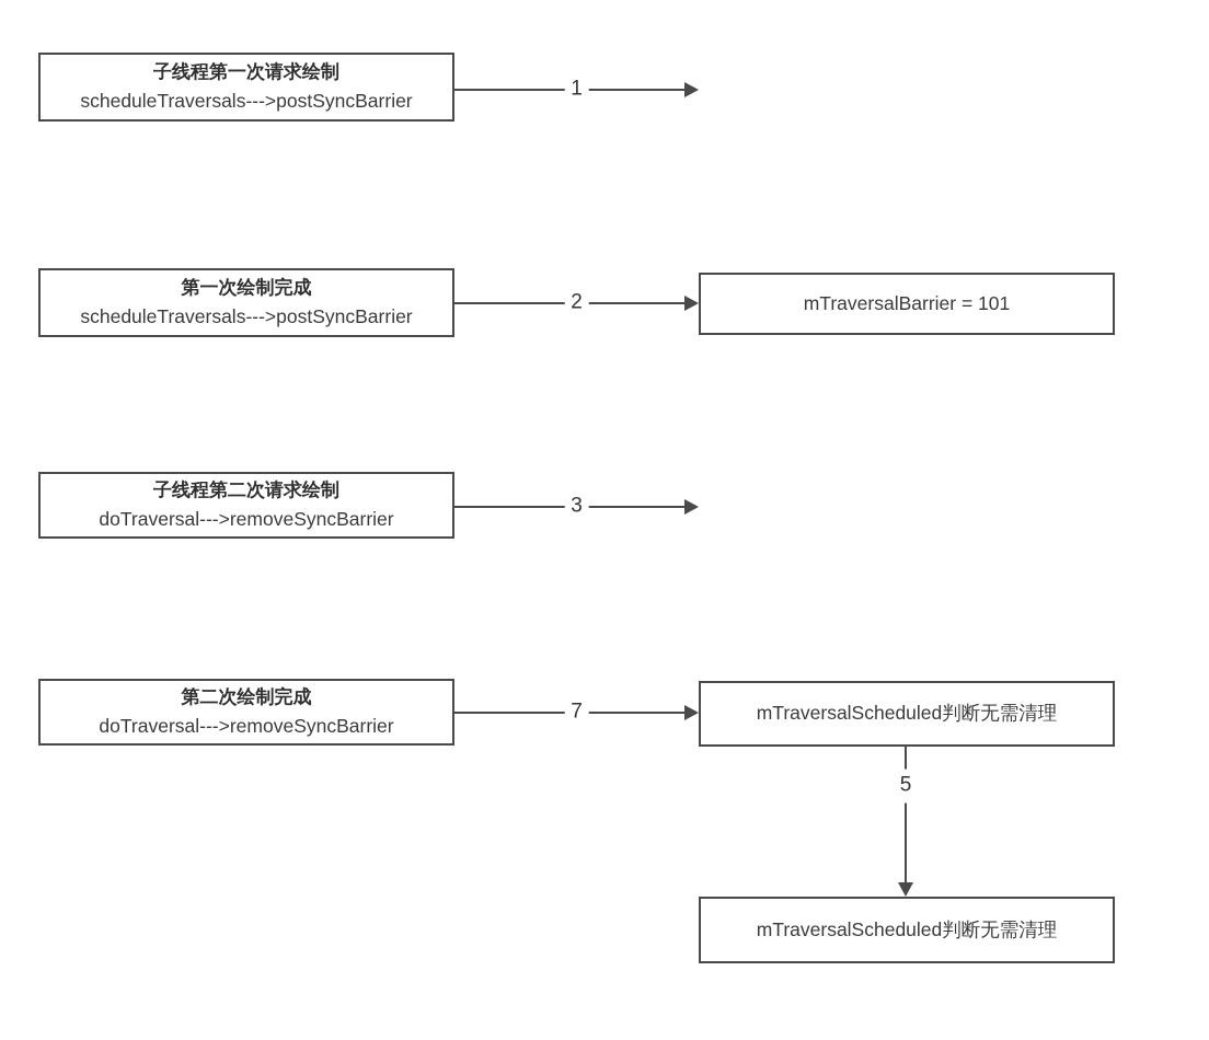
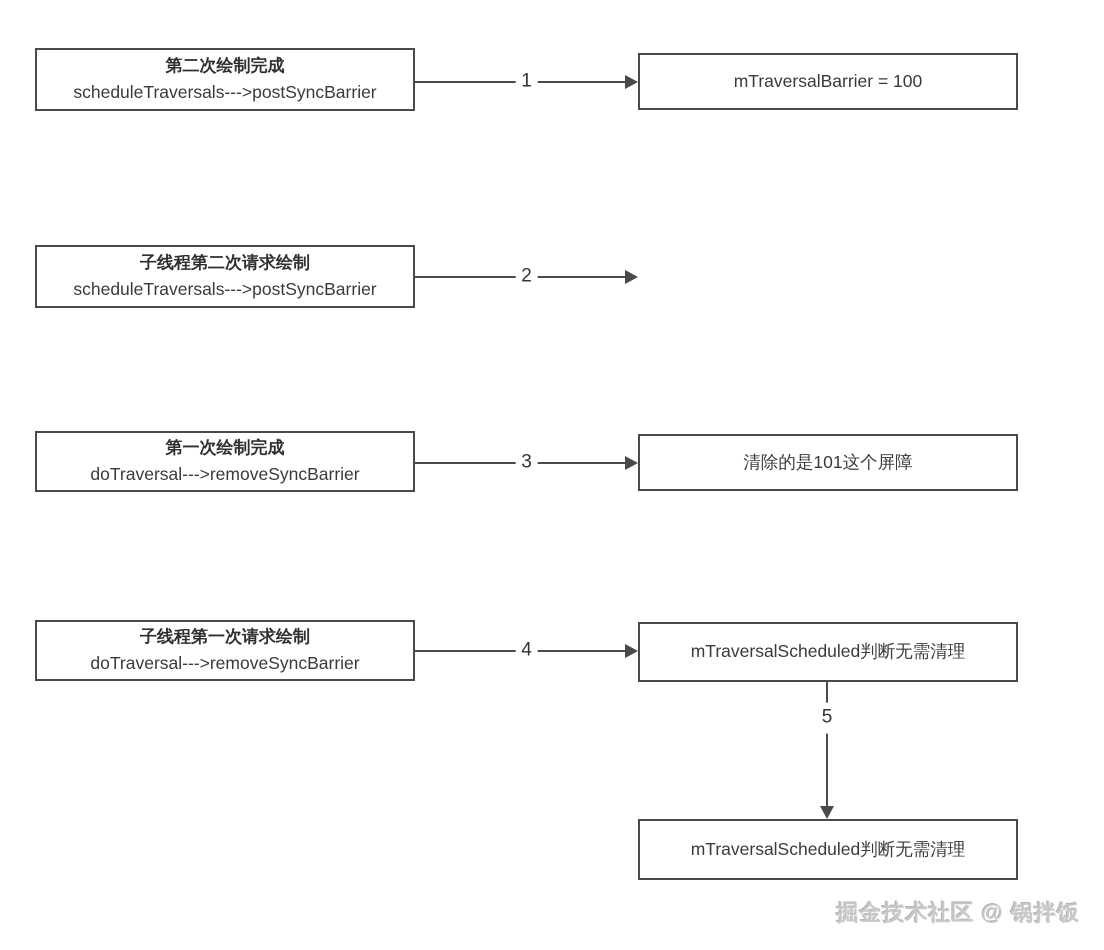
- 子线程第一次请求绘制
+ 第二次绘制完成
  scheduleTraversals--->postSyncBarrier
  1
+ mTraversalBarrier = 100
- 第一次绘制完成
+ 子线程第二次请求绘制
  scheduleTraversals--->postSyncBarrier
  2
- mTraversalBarrier = 101
- 子线程第二次请求绘制
+ 第一次绘制完成
  doTraversal--->removeSyncBarrier
  3
+ 清除的是101这个屏障
- 第二次绘制完成
+ 子线程第一次请求绘制
  doTraversal--->removeSyncBarrier
- 7
+ 4
  mTraversalScheduled判断无需清理
  5
  mTraversalScheduled判断无需清理
+ 掘金技术社区 @ 锅拌饭
